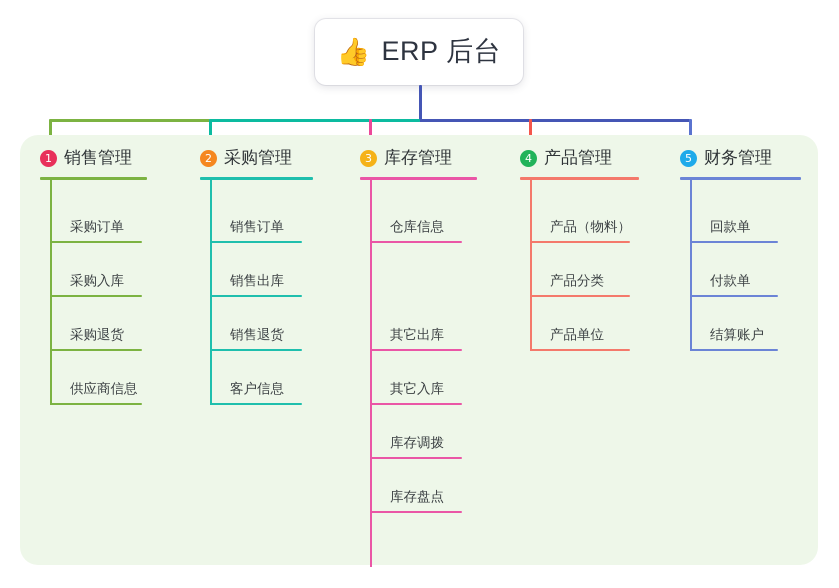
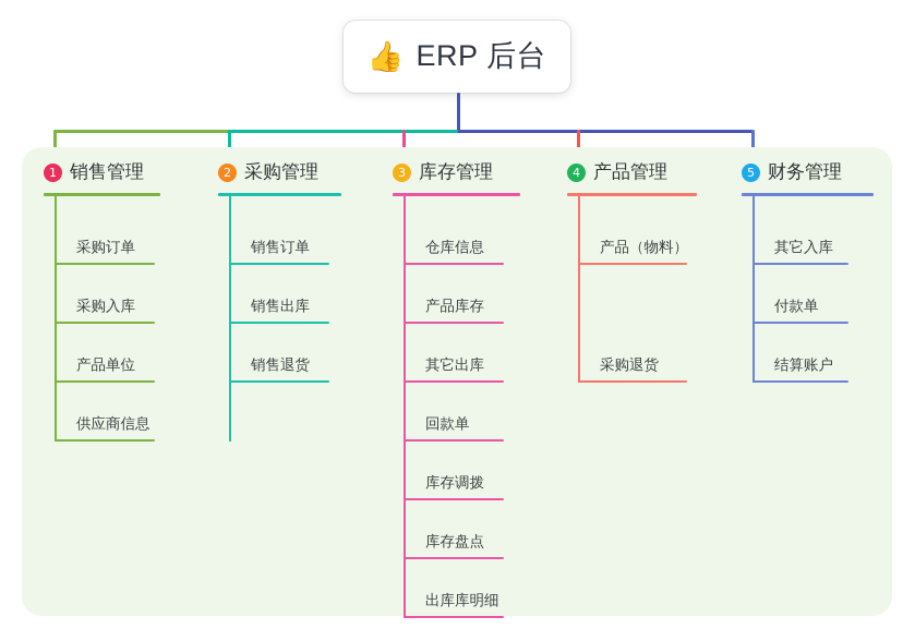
  👍
  ERP 后台
  1
  销售管理
  采购订单
  采购入库
- 采购退货
+ 产品单位
  供应商信息
  2
  采购管理
  销售订单
  销售出库
  销售退货
- 客户信息
  3
  库存管理
  仓库信息
+ 产品库存
  其它出库
- 其它入库
+ 回款单
  库存调拨
  库存盘点
+ 出库库明细
  4
  产品管理
  产品（物料）
- 产品分类
- 产品单位
+ 采购退货
  5
  财务管理
- 回款单
+ 其它入库
  付款单
  结算账户
